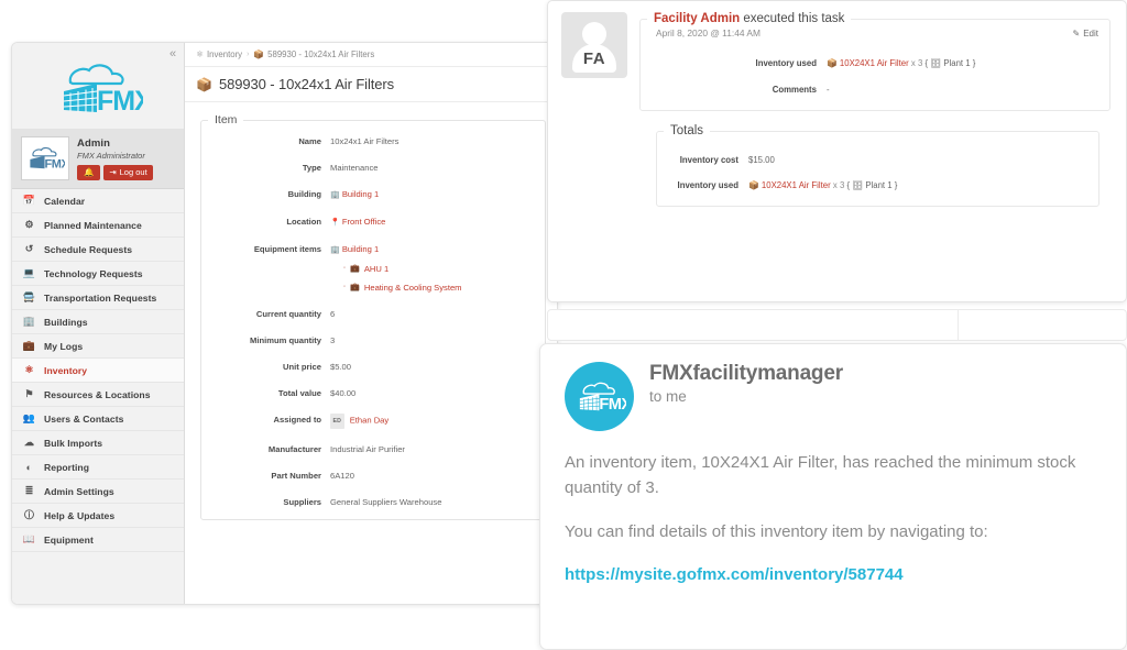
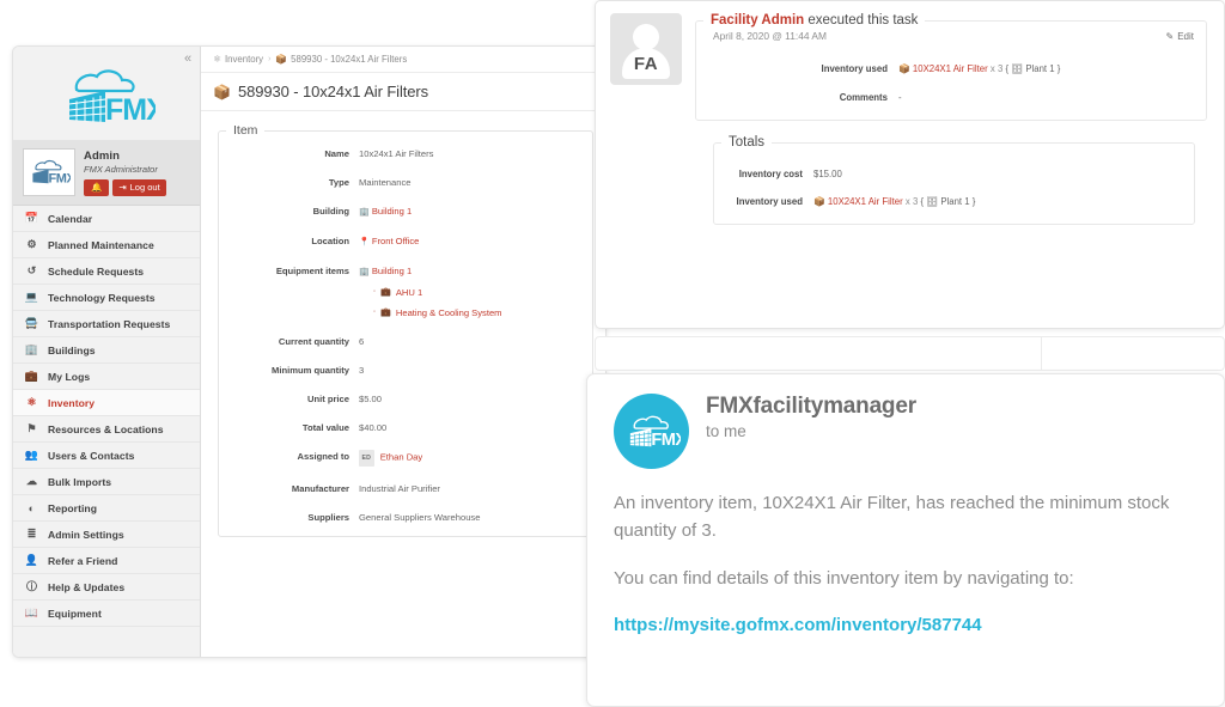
  «
  FMX
  FMX
  Admin
  FMX Administrator
  🔔
  ⇥
  Log out
  📅
  Calendar
  ⚙
  Planned Maintenance
  ↺
  Schedule Requests
  💻
  Technology Requests
  🚍
  Transportation Requests
  🏢
  Buildings
  💼
  My Logs
  ⚛
  Inventory
  ⚑
  Resources & Locations
  👥
  Users & Contacts
  ☁
  Bulk Imports
  ◐
  Reporting
  ≣
  Admin Settings
+ 👤
+ Refer a Friend
  ⓘ
  Help & Updates
  📖
  Equipment
  ⚛
  Inventory
  📦
  589930 - 10x24x1 Air Filters
  📦
  589930 - 10x24x1 Air Filters
  Item
  Name
  10x24x1 Air Filters
  Type
  Maintenance
  Building
  Building 1
  Location
  Front Office
  Equipment items
  Building 1
  AHU 1
  Heating & Cooling System
  Current quantity
  6
  Minimum quantity
  3
  Unit price
  $5.00
  Total value
  $40.00
  Assigned to
  Ethan Day
  Manufacturer
  Industrial Air Purifier
- Part Number
- 6A120
  Suppliers
  General Suppliers Warehouse
  FA
  Facility Admin executed this task
  April 8, 2020 @ 11:44 AM
  ✎
  Edit
  Inventory used
  📦 10X24X1 Air Filter x 3 { 🗄 Plant 1 }
  Comments
  -
  Totals
  Inventory cost
  $15.00
  Inventory used
  📦 10X24X1 Air Filter x 3 { 🗄 Plant 1 }
  FMX
  FMXfacilitymanager
  to me
  An inventory item, 10X24X1 Air Filter, has reached the minimum stock quantity of 3.
  You can find details of this inventory item by navigating to:
  https://mysite.gofmx.com/inventory/587744
